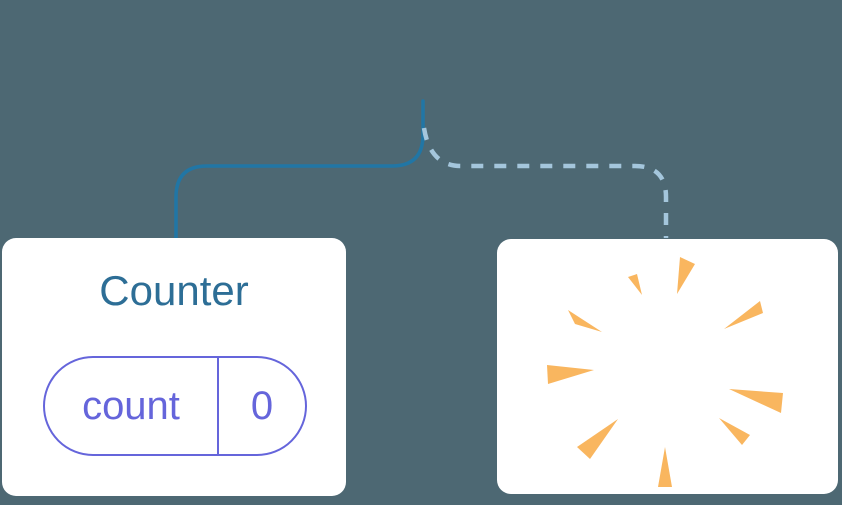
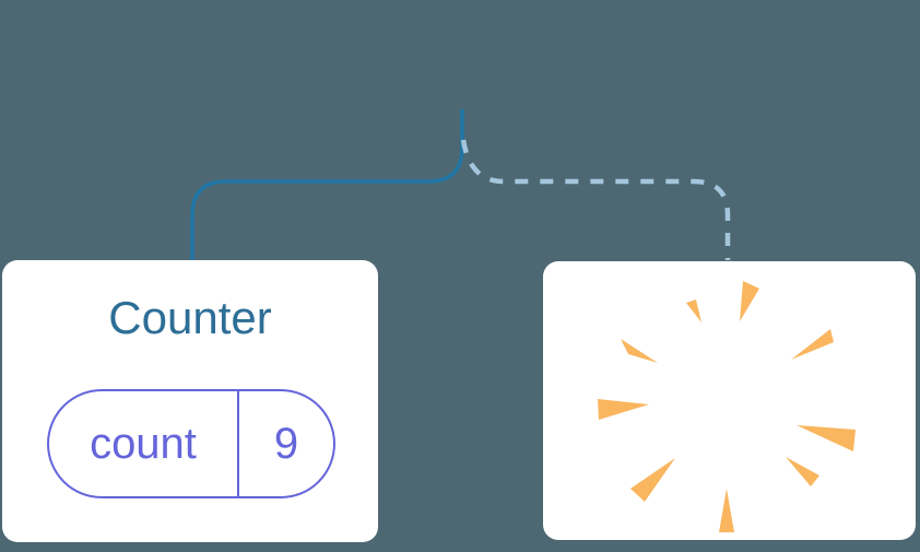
  Counter
  count
- 0
+ 9
